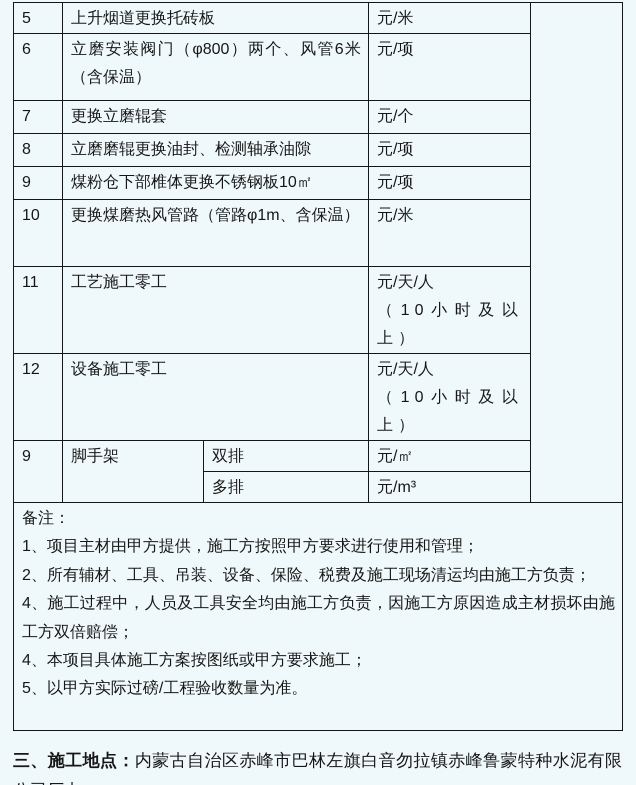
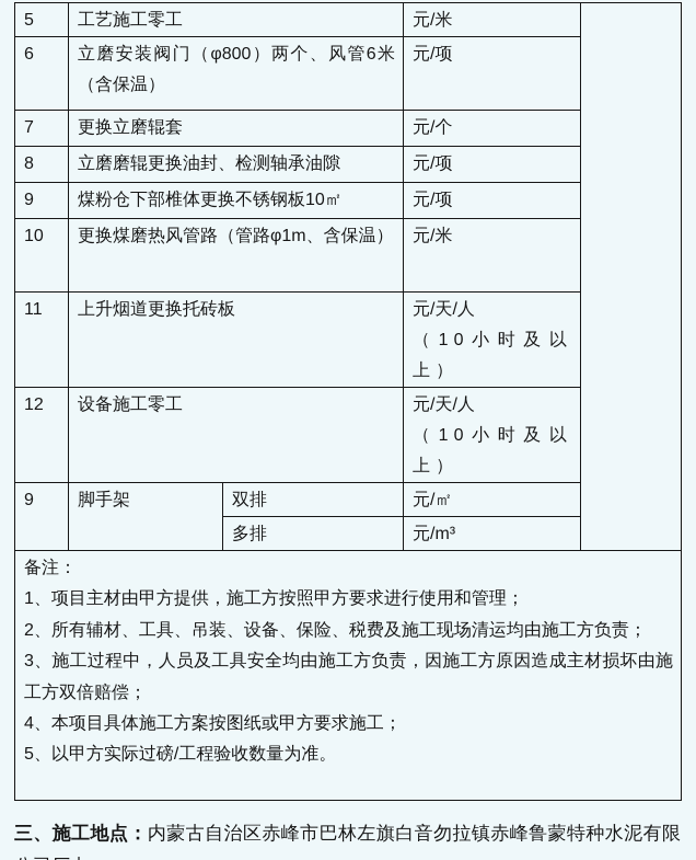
- 5	上升烟道更换托砖板	元/米
+ 5	工艺施工零工	元/米
  6	立磨安装阀门（φ800）两个、风管6米（含保温）	元/项
  7	更换立磨辊套	元/个
  8	立磨磨辊更换油封、检测轴承油隙	元/项
  9	煤粉仓下部椎体更换不锈钢板10㎡	元/项
  10	更换煤磨热风管路（管路φ1m、含保温）	元/米
- 11	工艺施工零工	元/天/人 （10小时及以上）
+ 11	上升烟道更换托砖板	元/天/人 （10小时及以上）
  12	设备施工零工	元/天/人 （10小时及以上）
  9	脚手架	双排	元/㎡
  多排	元/m³
- 备注： 1、项目主材由甲方提供，施工方按照甲方要求进行使用和管理； 2、所有辅材、工具、吊装、设备、保险、税费及施工现场清运均由施工方负责； 4、施工过程中，人员及工具安全均由施工方负责，因施工方原因造成主材损坏由施工方双倍赔偿； 4、本项目具体施工方案按图纸或甲方要求施工； 5、以甲方实际过磅/工程验收数量为准。
+ 备注： 1、项目主材由甲方提供，施工方按照甲方要求进行使用和管理； 2、所有辅材、工具、吊装、设备、保险、税费及施工现场清运均由施工方负责； 3、施工过程中，人员及工具安全均由施工方负责，因施工方原因造成主材损坏由施工方双倍赔偿； 4、本项目具体施工方案按图纸或甲方要求施工； 5、以甲方实际过磅/工程验收数量为准。
  三、施工地点：内蒙古自治区赤峰市巴林左旗白音勿拉镇赤峰鲁蒙特种水泥有限
